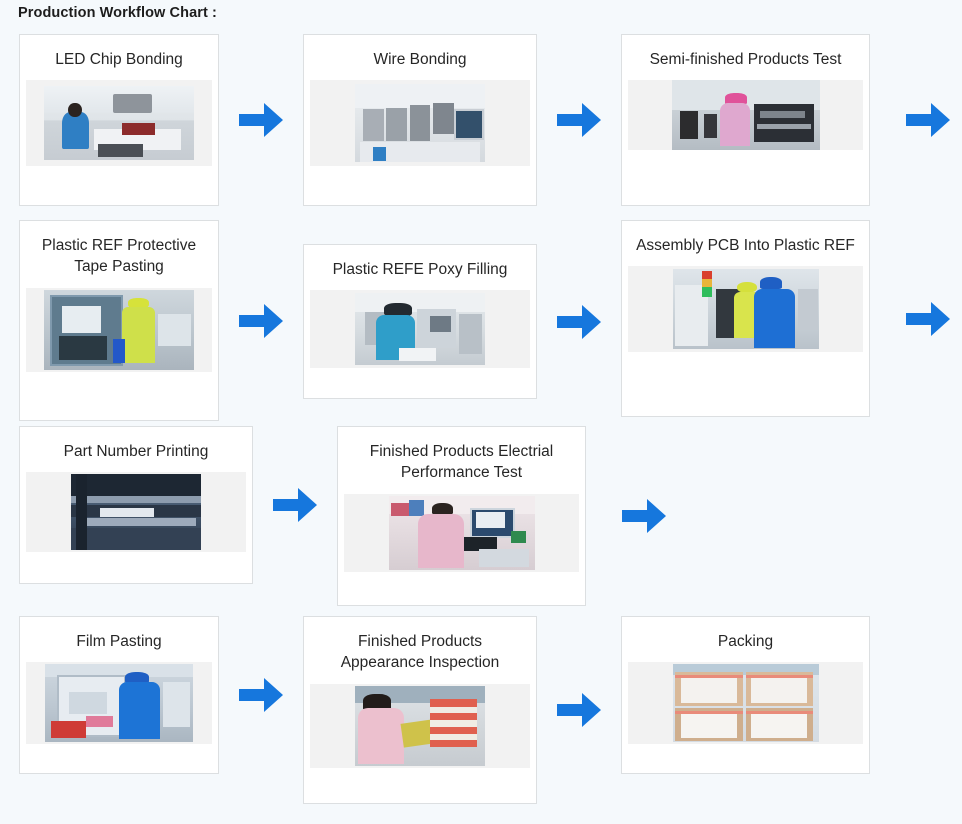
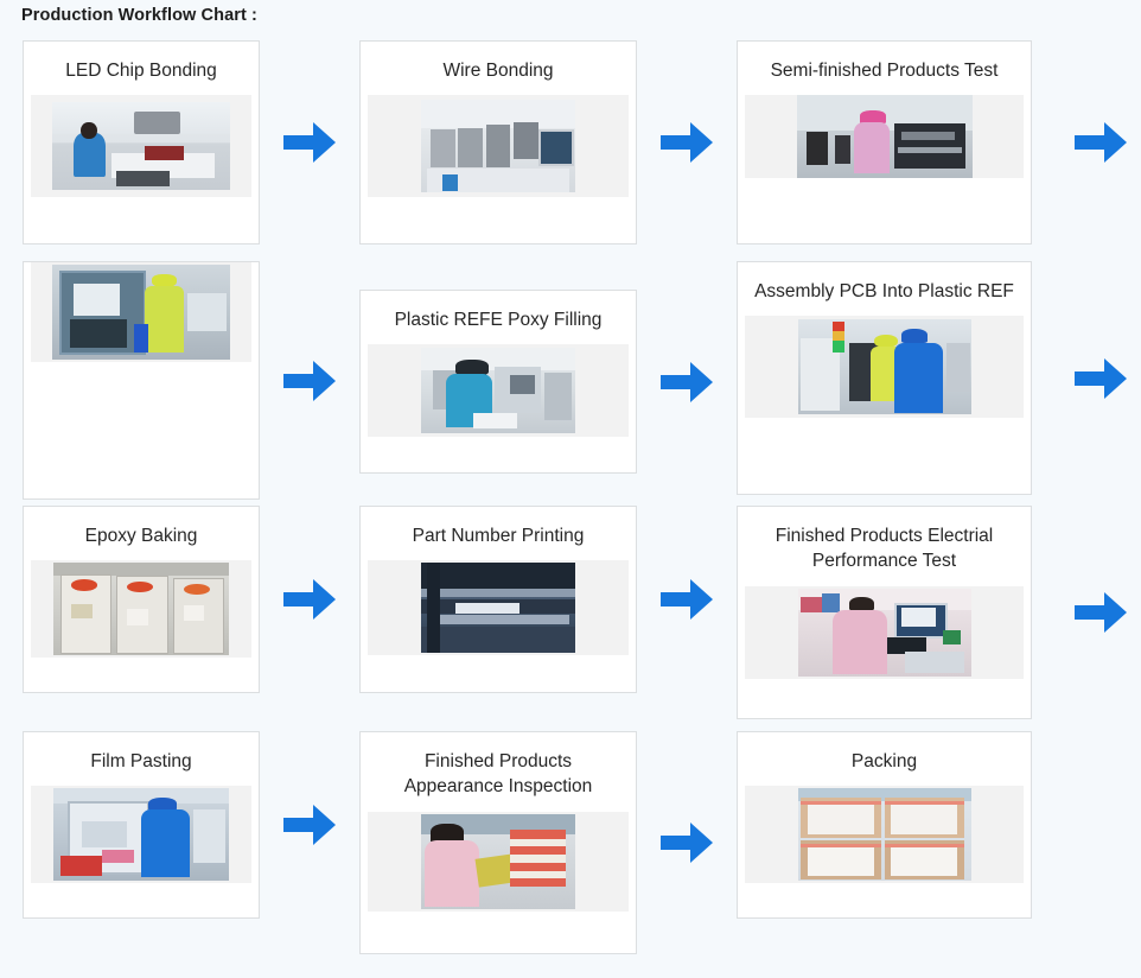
  Production Workflow Chart :
  LED Chip Bonding
  Wire Bonding
  Semi-finished Products Test
- Plastic REF Protective Tape Pasting
  Plastic REFE Poxy Filling
  Assembly PCB Into Plastic REF
+ Epoxy Baking
  Part Number Printing
  Finished Products Electrial Performance Test
  Film Pasting
  Finished Products Appearance Inspection
  Packing
